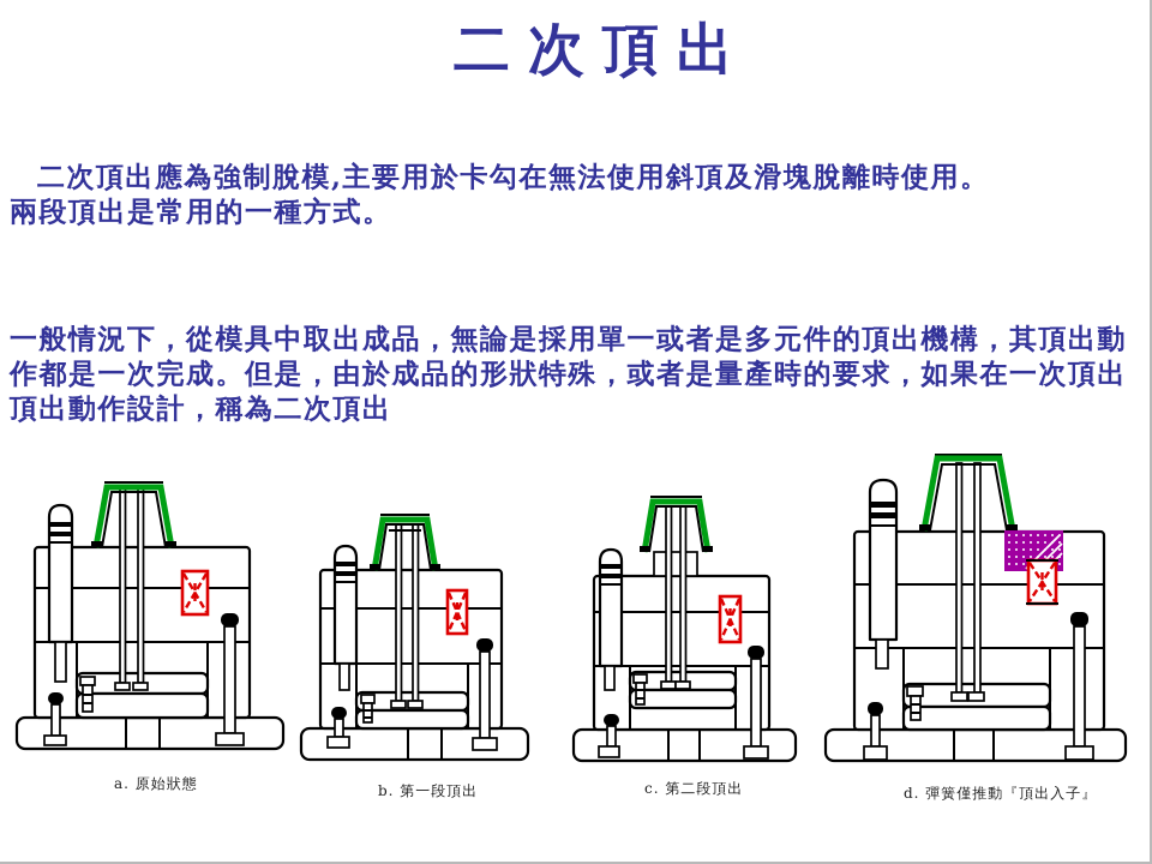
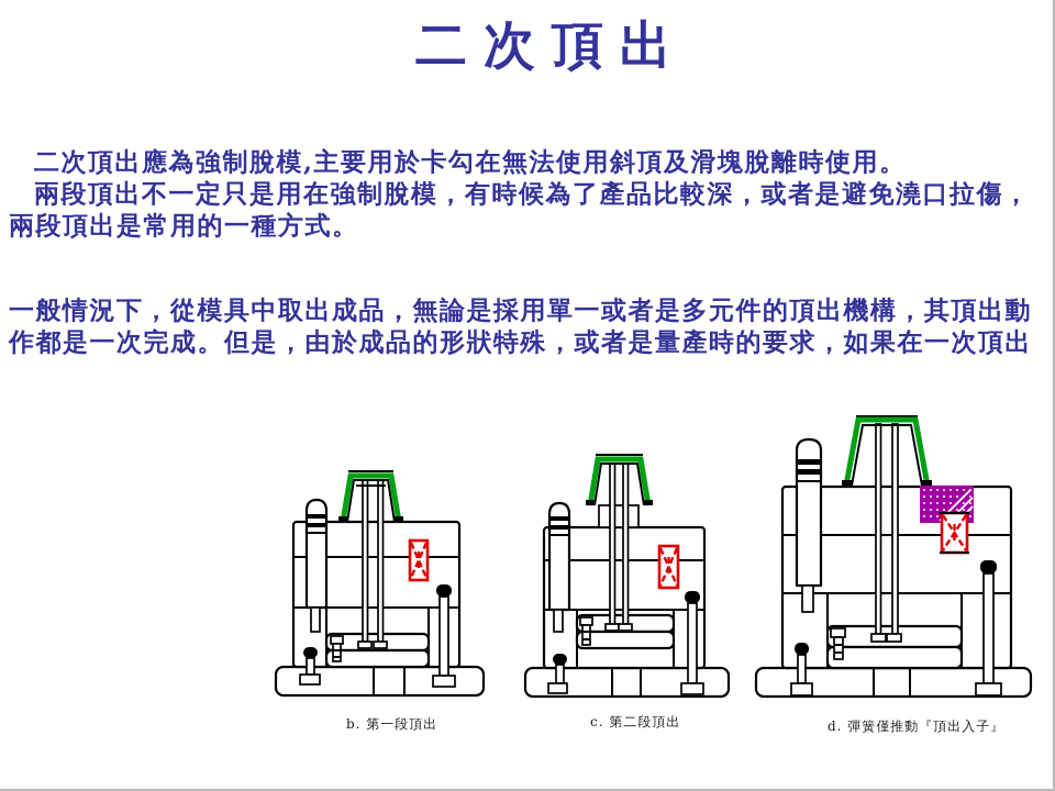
  二次頂出
  二次頂出應為強制脫模,主要用於卡勾在無法使用斜頂及滑塊脫離時使用。
+ 兩段頂出不一定只是用在強制脫模，有時候為了產品比較深，或者是避免澆口拉傷，
  兩段頂出是常用的一種方式。
  一般情況下，從模具中取出成品，無論是採用單一或者是多元件的頂出機構，其頂出動
  作都是一次完成。但是，由於成品的形狀特殊，或者是量產時的要求，如果在一次頂出
- 頂出動作設計，稱為二次頂出
- a. 原始狀態
  b. 第一段頂出
  c. 第二段頂出
  d. 彈簧僅推動『頂出入子』
